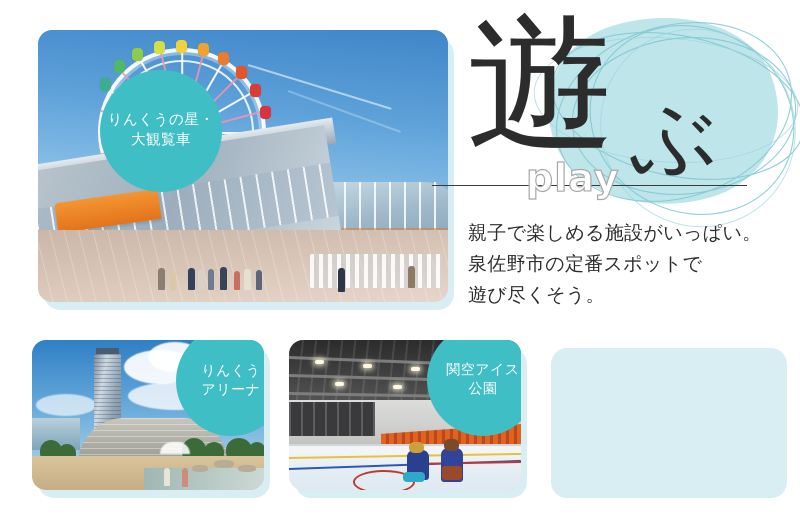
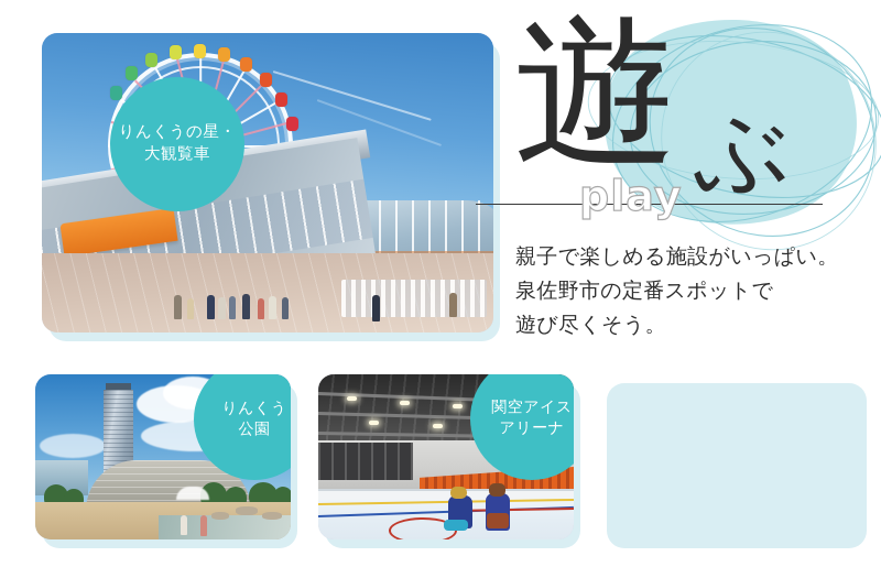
  りんくうの星・
  大観覧車
  遊
  ぶ
  play
  親子で楽しめる施設がいっぱい。
  泉佐野市の定番スポットで
  遊び尽くそう。
  りんくう
- アリーナ
+ 公園
  関空アイス
- 公園
+ アリーナ
